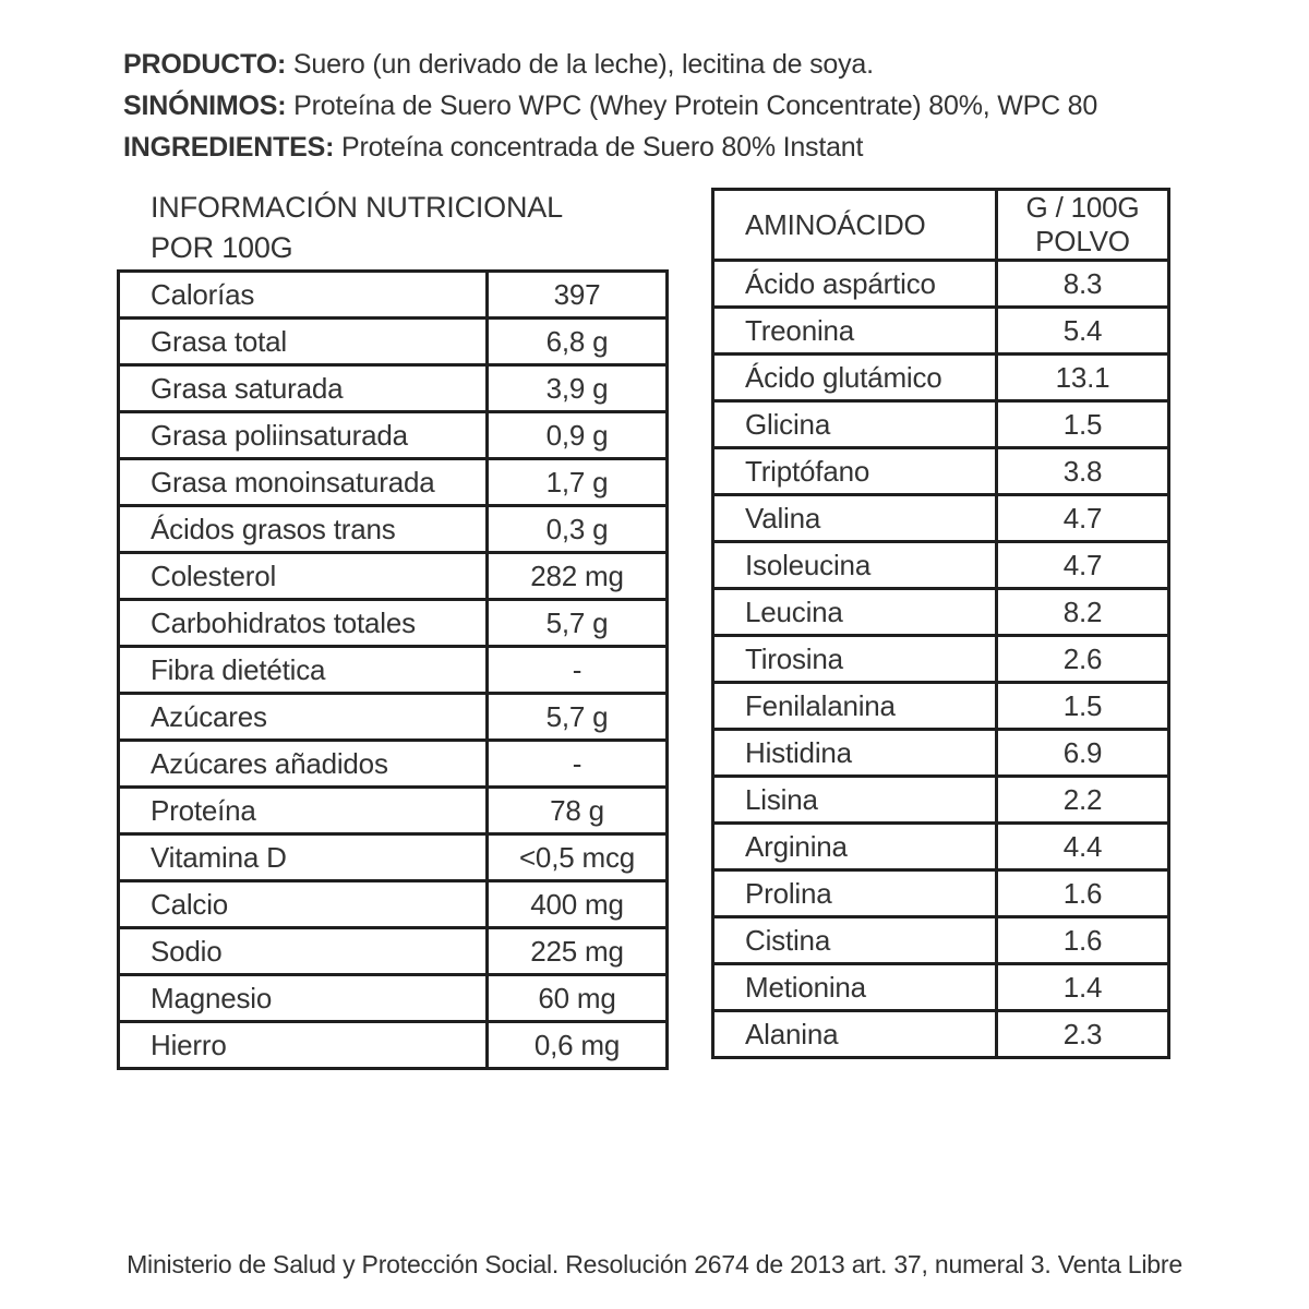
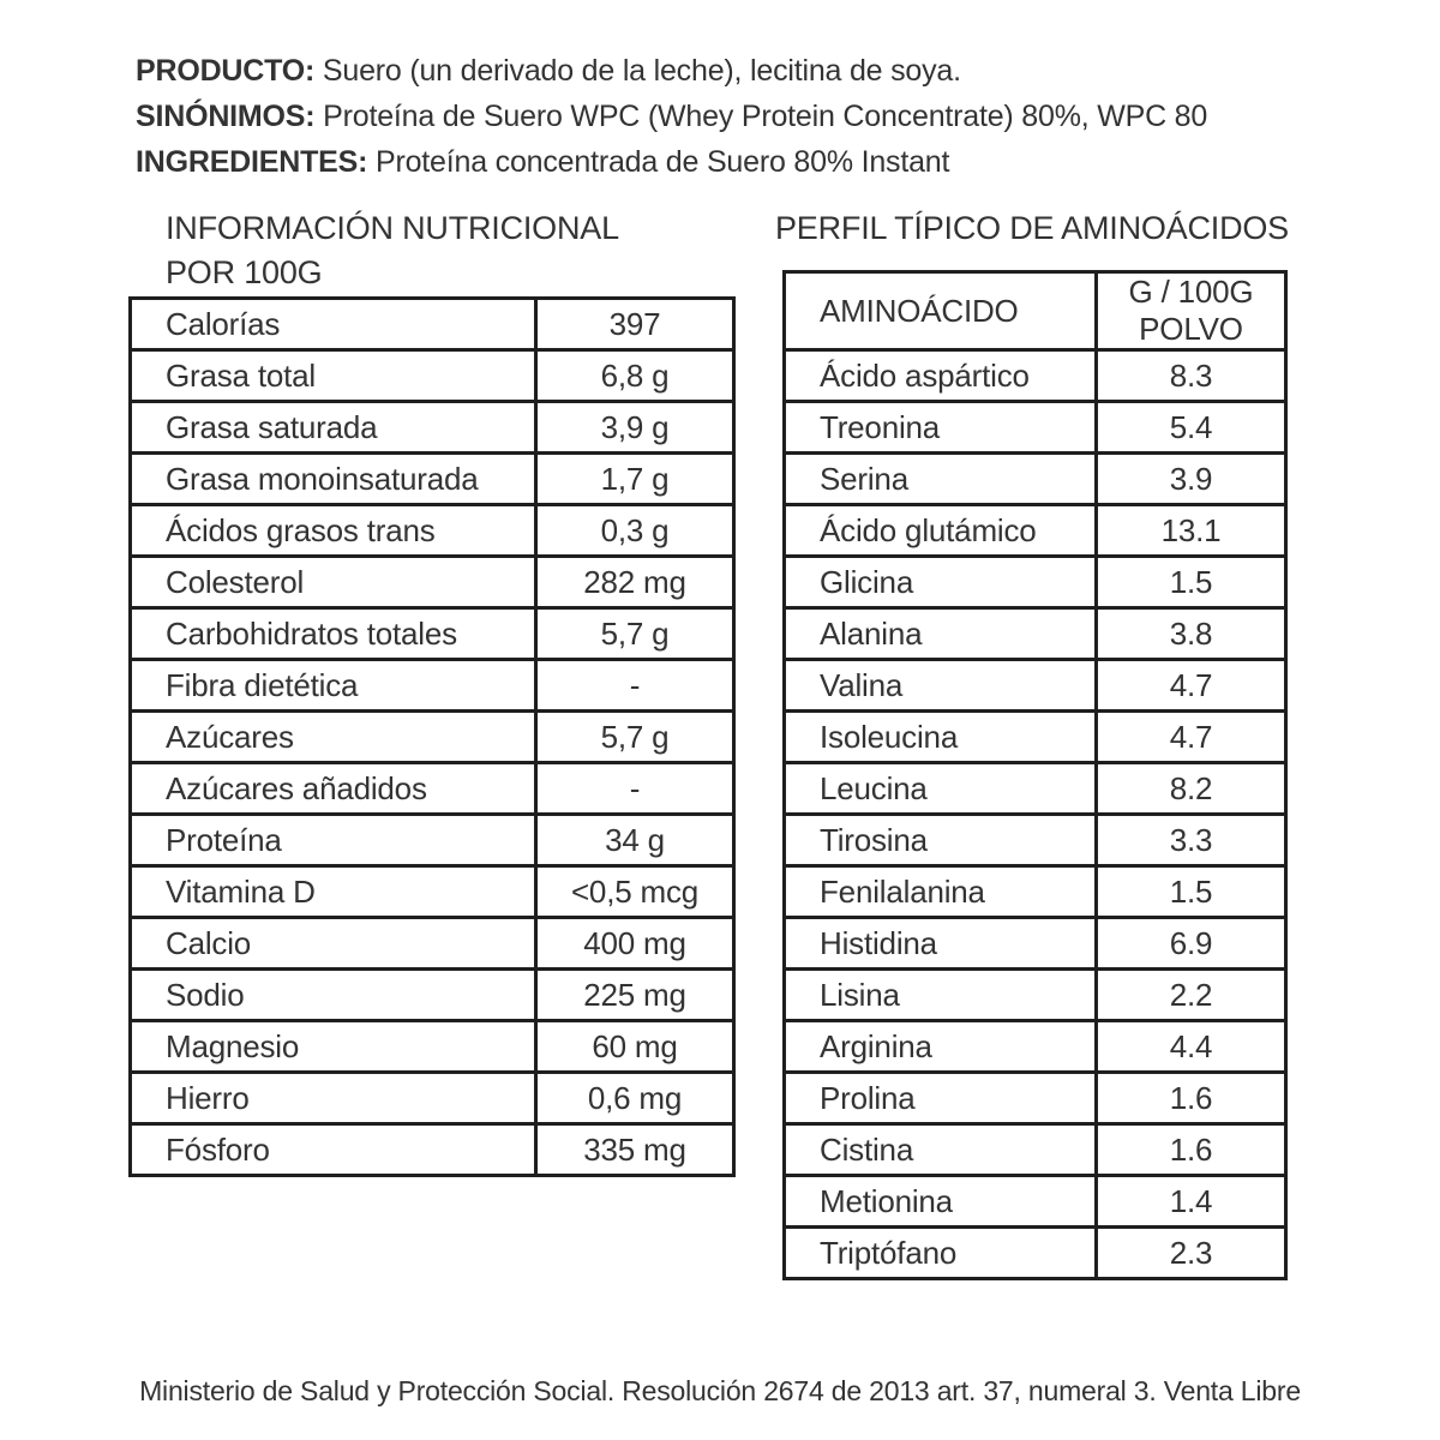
  PRODUCTO: Suero (un derivado de la leche), lecitina de soya.
  SINÓNIMOS: Proteína de Suero WPC (Whey Protein Concentrate) 80%, WPC 80
  INGREDIENTES: Proteína concentrada de Suero 80% Instant
  INFORMACIÓN NUTRICIONAL
  POR 100G
  Calorías	397
  Grasa total	6,8 g
  Grasa saturada	3,9 g
- Grasa poliinsaturada	0,9 g
  Grasa monoinsaturada	1,7 g
  Ácidos grasos trans	0,3 g
  Colesterol	282 mg
  Carbohidratos totales	5,7 g
  Fibra dietética	-
  Azúcares	5,7 g
  Azúcares añadidos	-
- Proteína	78 g
+ Proteína	34 g
  Vitamina D	<0,5 mcg
  Calcio	400 mg
  Sodio	225 mg
  Magnesio	60 mg
  Hierro	0,6 mg
+ Fósforo	335 mg
+ PERFIL TÍPICO DE AMINOÁCIDOS
  AMINOÁCIDO	G / 100G POLVO
  Ácido aspártico	8.3
  Treonina	5.4
+ Serina	3.9
  Ácido glutámico	13.1
  Glicina	1.5
- Triptófano	3.8
+ Alanina	3.8
  Valina	4.7
  Isoleucina	4.7
  Leucina	8.2
- Tirosina	2.6
+ Tirosina	3.3
  Fenilalanina	1.5
  Histidina	6.9
  Lisina	2.2
  Arginina	4.4
  Prolina	1.6
  Cistina	1.6
  Metionina	1.4
- Alanina	2.3
+ Triptófano	2.3
  Ministerio de Salud y Protección Social. Resolución 2674 de 2013 art. 37, numeral 3. Venta Libre
